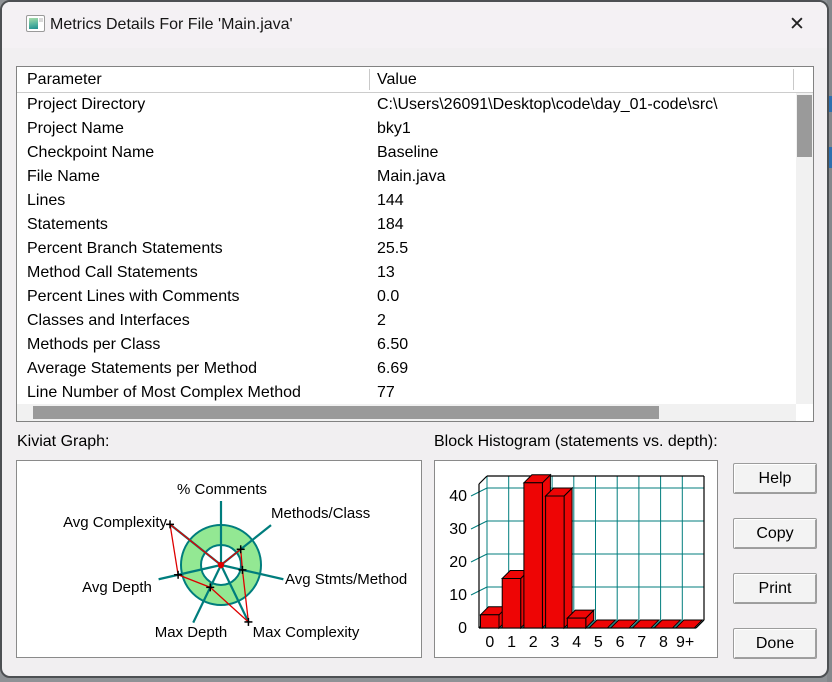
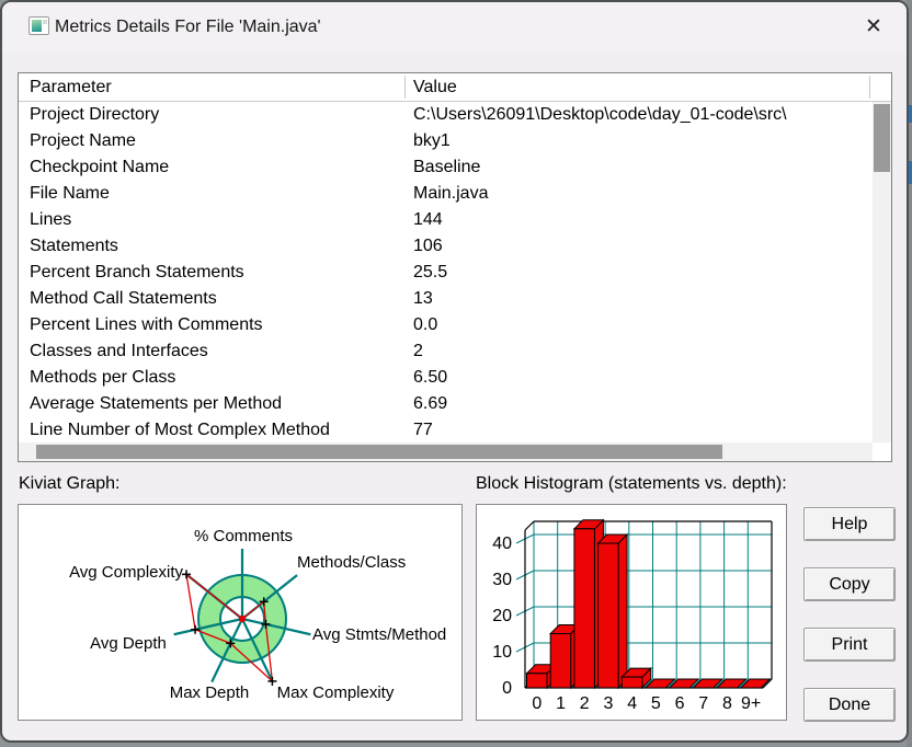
  Metrics Details For File 'Main.java'
  ✕
  Parameter
  Value
  Project Directory
  C:\Users\26091\Desktop\code\day_01-code\src\
  Project Name
  bky1
  Checkpoint Name
  Baseline
  File Name
  Main.java
  Lines
  144
  Statements
- 184
+ 106
  Percent Branch Statements
  25.5
  Method Call Statements
  13
  Percent Lines with Comments
  0.0
  Classes and Interfaces
  2
  Methods per Class
  6.50
  Average Statements per Method
  6.69
  Line Number of Most Complex Method
  77
  Kiviat Graph:
  Block Histogram (statements vs. depth):
  % Comments
  Methods/Class
  Avg Stmts/Method
  Max Complexity
  Max Depth
  Avg Depth
  Avg Complexity
  0
  10
  20
  30
  40
  0
  1
  2
  3
  4
  5
  6
  7
  8
  9+
  Help
  Copy
  Print
  Done
